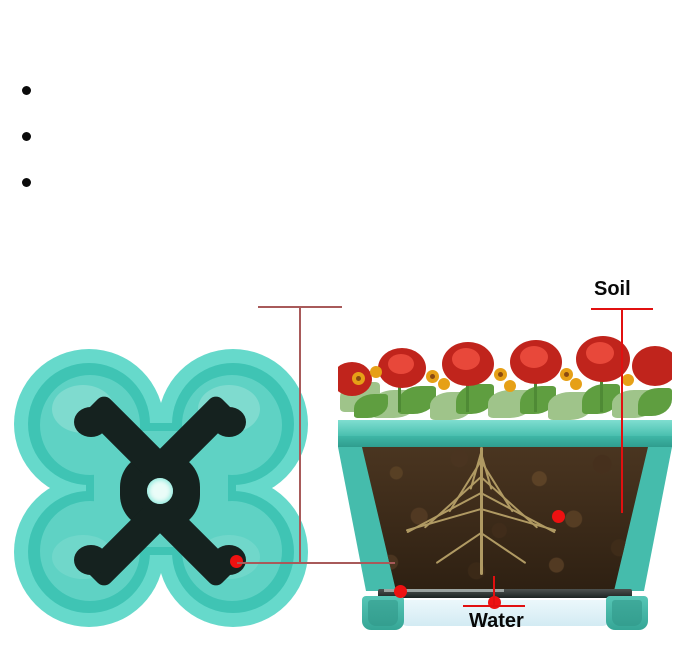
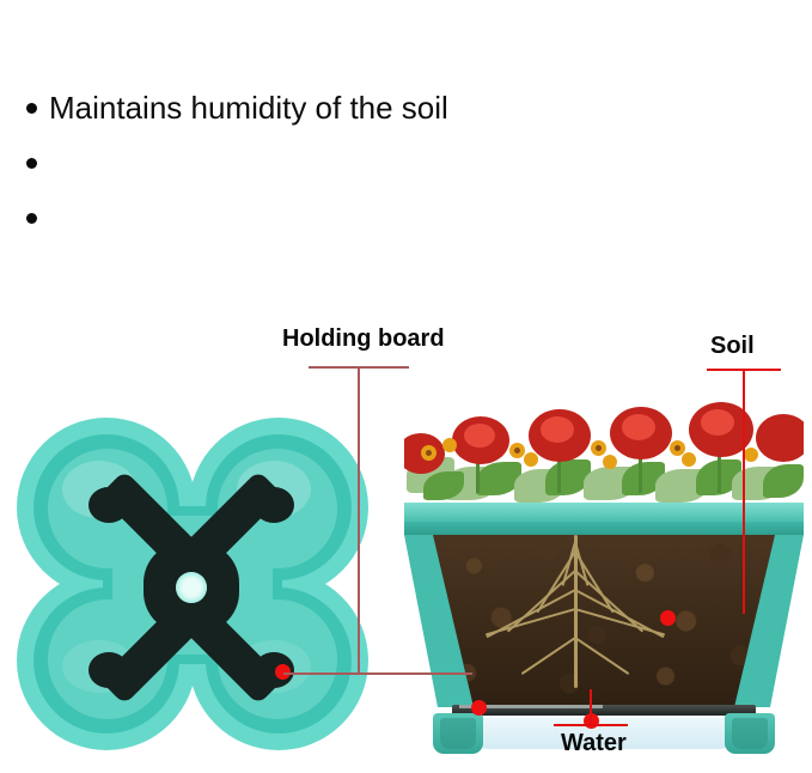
+ Maintains humidity of the soil
+ Holding board
  Soil
  Water
